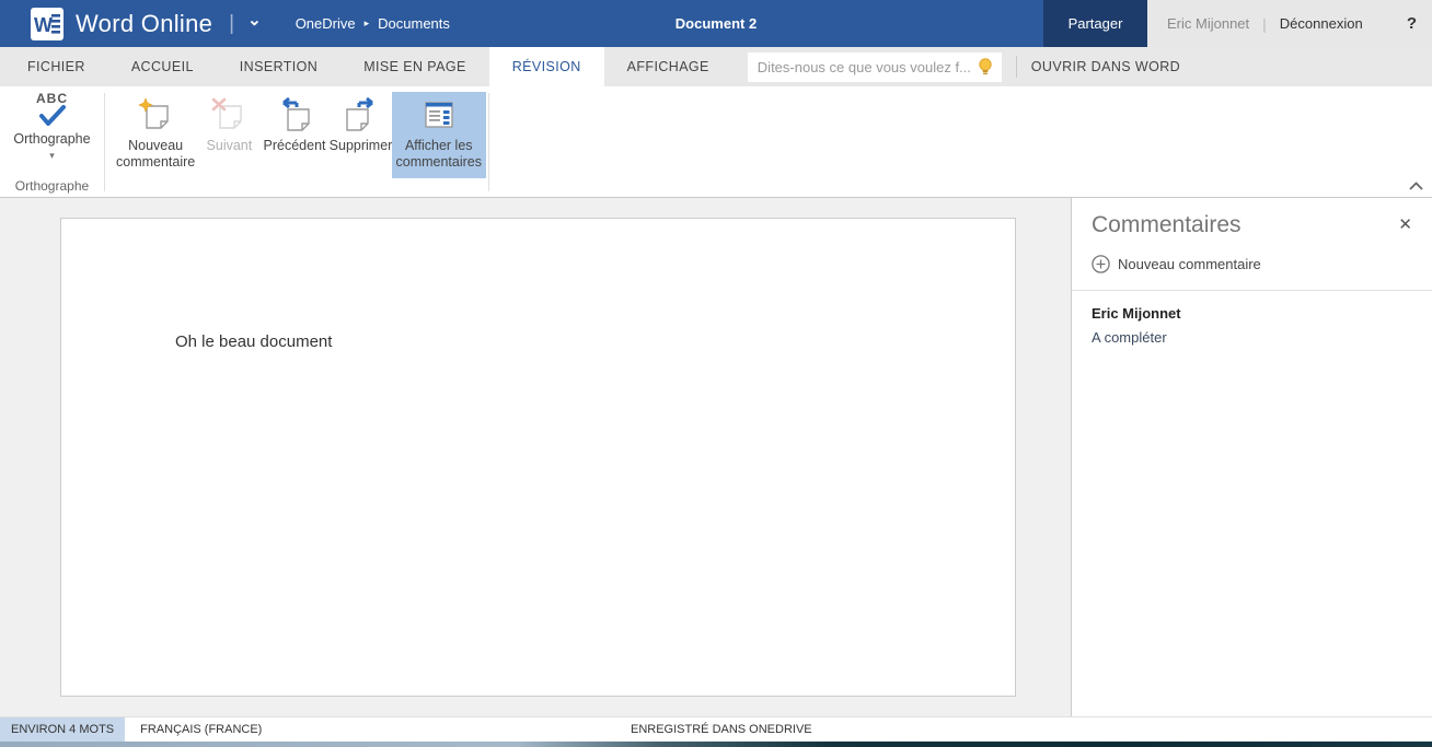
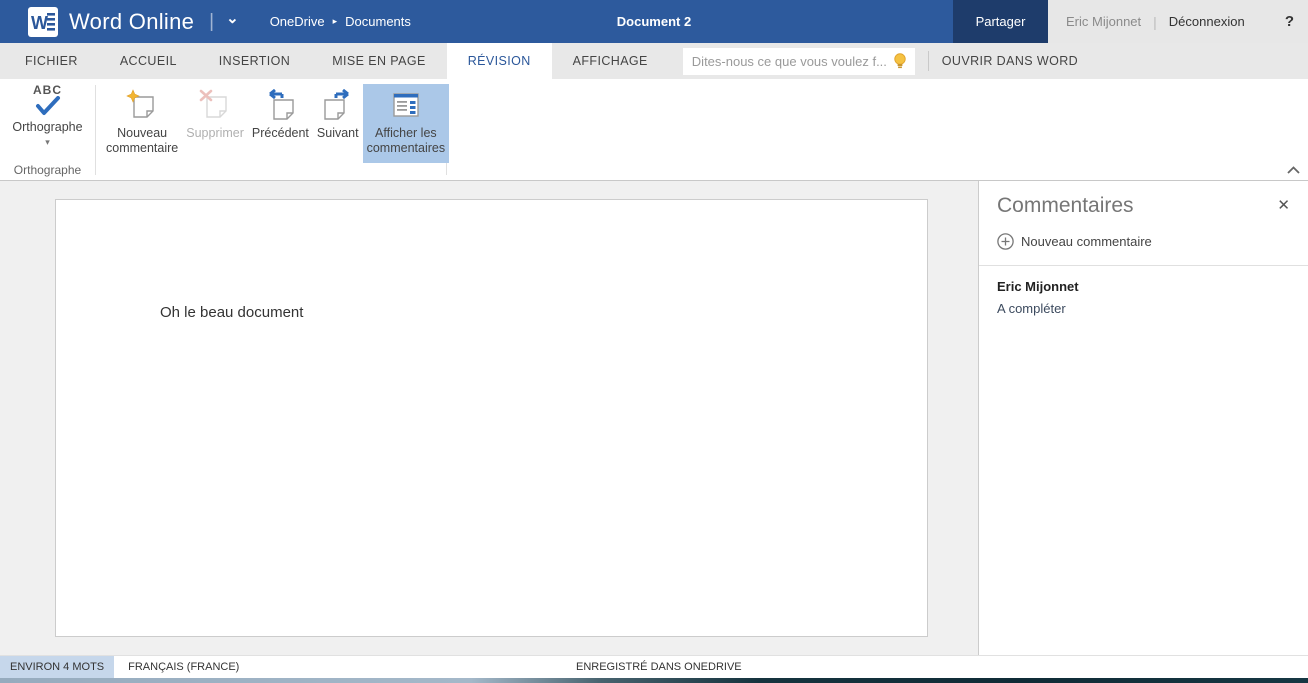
  W
  Word Online
  |
  ⌄
  OneDrive
  ▸
  Documents
  Document 2
  Partager
  Eric Mijonnet
  |
  Déconnexion
  ?
  FICHIER
  ACCUEIL
  INSERTION
  MISE EN PAGE
  RÉVISION
  AFFICHAGE
  Dites-nous ce que vous voulez f...
  OUVRIR DANS WORD
  ABC
  Orthographe
  ▾
  Orthographe
  Nouveau commentaire
- Suivant
+ Supprimer
  Précédent
- Supprimer
+ Suivant
  Afficher les commentaires
  Oh le beau document
  Commentaires
  ✕
  Nouveau commentaire
  Eric Mijonnet
  A compléter
  ENVIRON 4 MOTS
  FRANÇAIS (FRANCE)
  ENREGISTRÉ DANS ONEDRIVE
